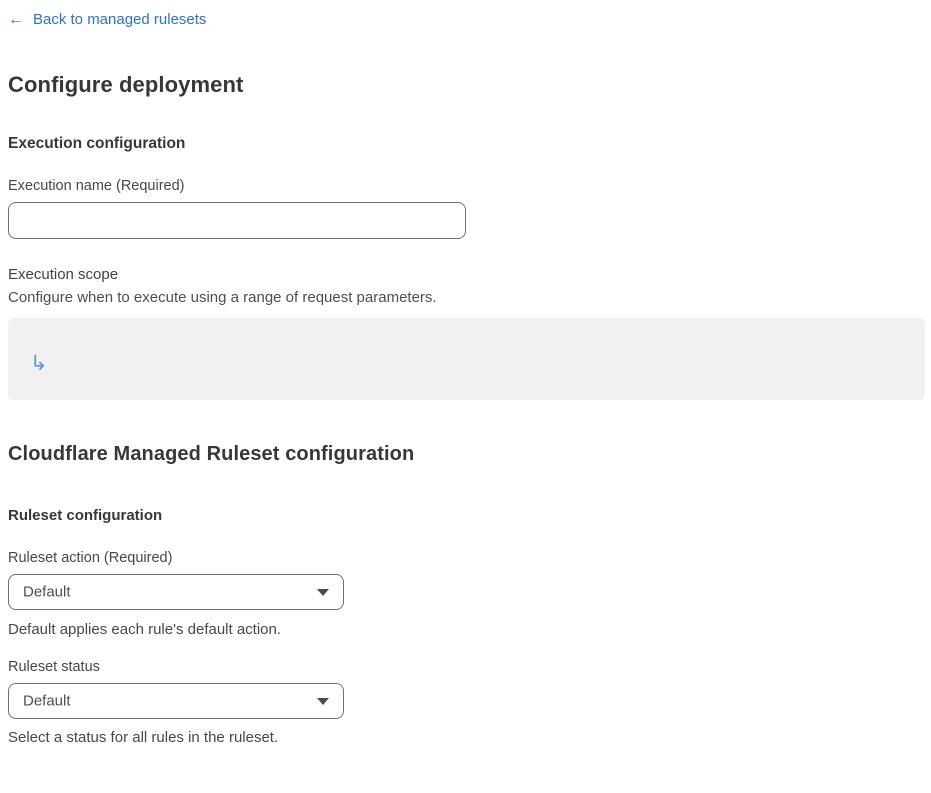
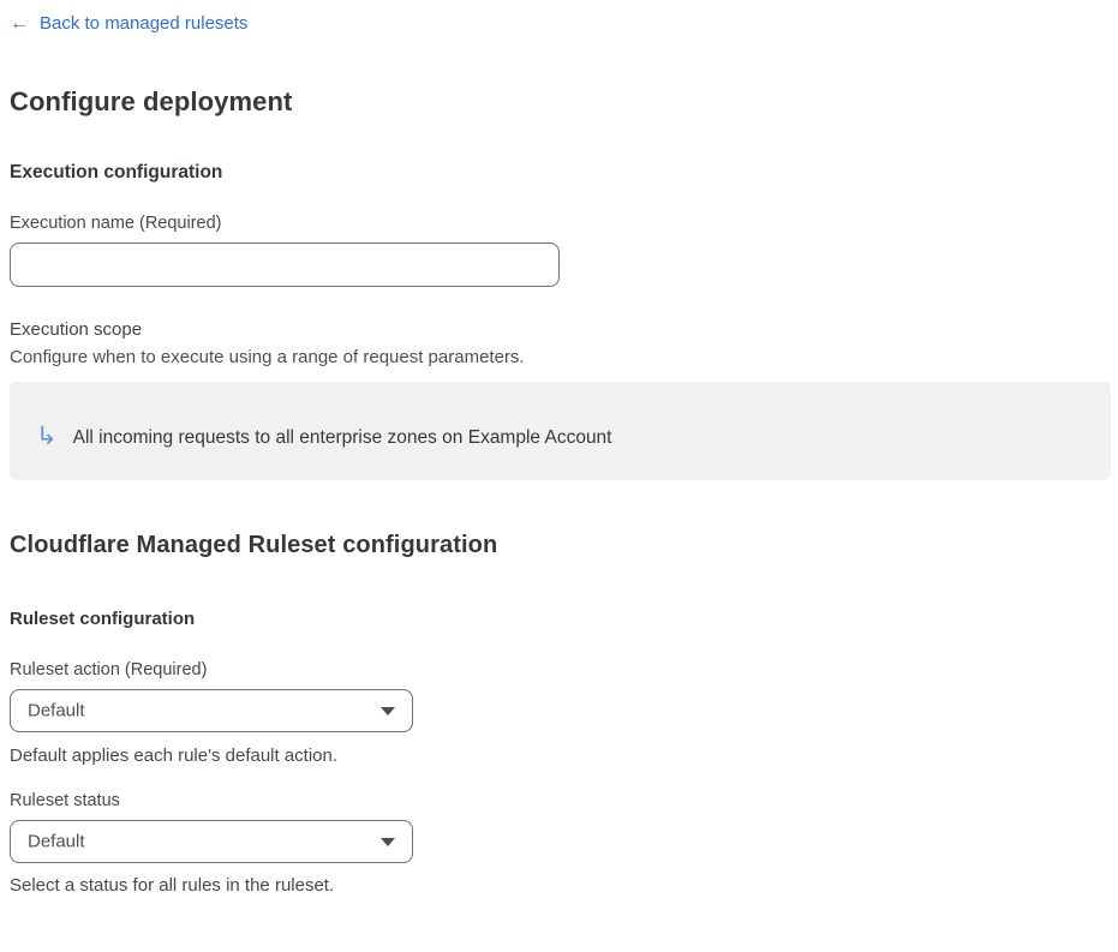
  ←
  Back to managed rulesets
  Configure deployment
  Execution configuration
  Execution name (Required)
  Execution scope
  Configure when to execute using a range of request parameters.
  ↳
+ All incoming requests to all enterprise zones on Example Account
  Cloudflare Managed Ruleset configuration
  Ruleset configuration
  Ruleset action (Required)
  Default
  Default applies each rule's default action.
  Ruleset status
  Default
  Select a status for all rules in the ruleset.
